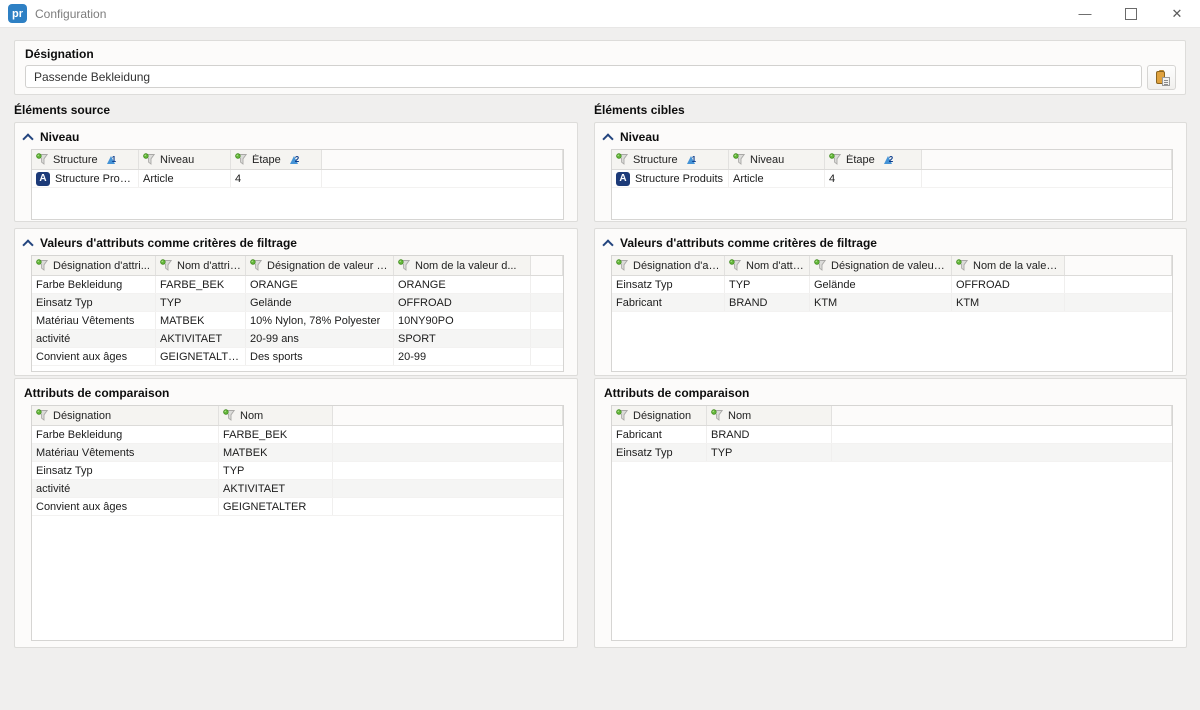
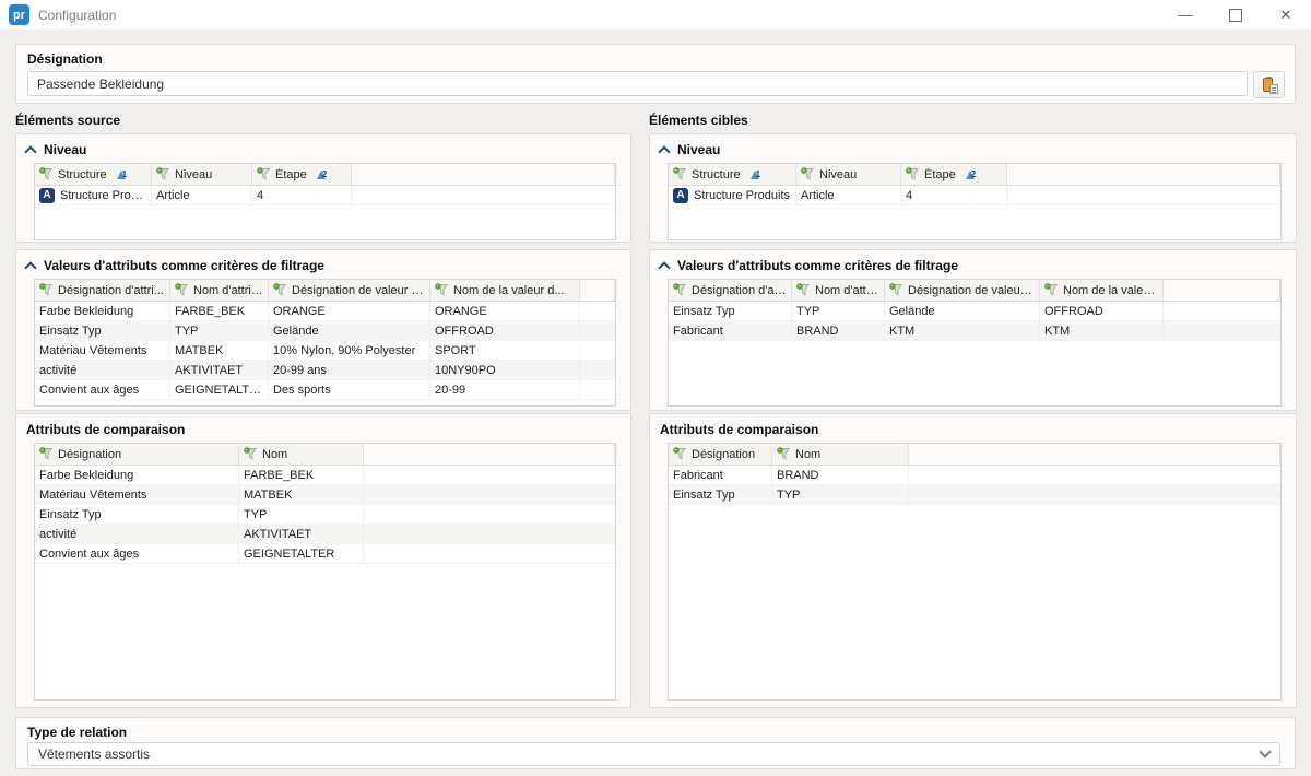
  pr
  Configuration
  —
  ✕
  Désignation
  Passende Bekleidung
  Éléments source
  Éléments cibles
  Niveau
  Structure
  1
  Niveau
  Étape
  2
  A
  Structure Prod...
  Article
  4
  Niveau
  Structure
  1
  Niveau
  Étape
  2
  A
  Structure Produits
  Article
  4
  Valeurs d'attributs comme critères de filtrage
  Désignation d'attri...
  Nom d'attribu
  Désignation de valeur d'a
  Nom de la valeur d...
  Farbe Bekleidung
  FARBE_BEK
  ORANGE
  ORANGE
  Einsatz Typ
  TYP
  Gelände
  OFFROAD
  Matériau Vêtements
  MATBEK
- 10% Nylon, 78% Polyester
+ 10% Nylon, 90% Polyester
- 10NY90PO
+ SPORT
  activité
  AKTIVITAET
  20-99 ans
- SPORT
+ 10NY90PO
  Convient aux âges
  GEIGNETALTER
  Des sports
  20-99
  Valeurs d'attributs comme critères de filtrage
  Désignation d'attri
  Nom d'attrib
  Désignation de valeur d
  Nom de la valeur.
  Einsatz Typ
  TYP
  Gelände
  OFFROAD
  Fabricant
  BRAND
  KTM
  KTM
  Attributs de comparaison
  Désignation
  Nom
  Farbe Bekleidung
  FARBE_BEK
  Matériau Vêtements
  MATBEK
  Einsatz Typ
  TYP
  activité
  AKTIVITAET
  Convient aux âges
  GEIGNETALTER
  Attributs de comparaison
  Désignation
  Nom
  Fabricant
  BRAND
  Einsatz Typ
  TYP
+ Type de relation
+ Vêtements assortis
